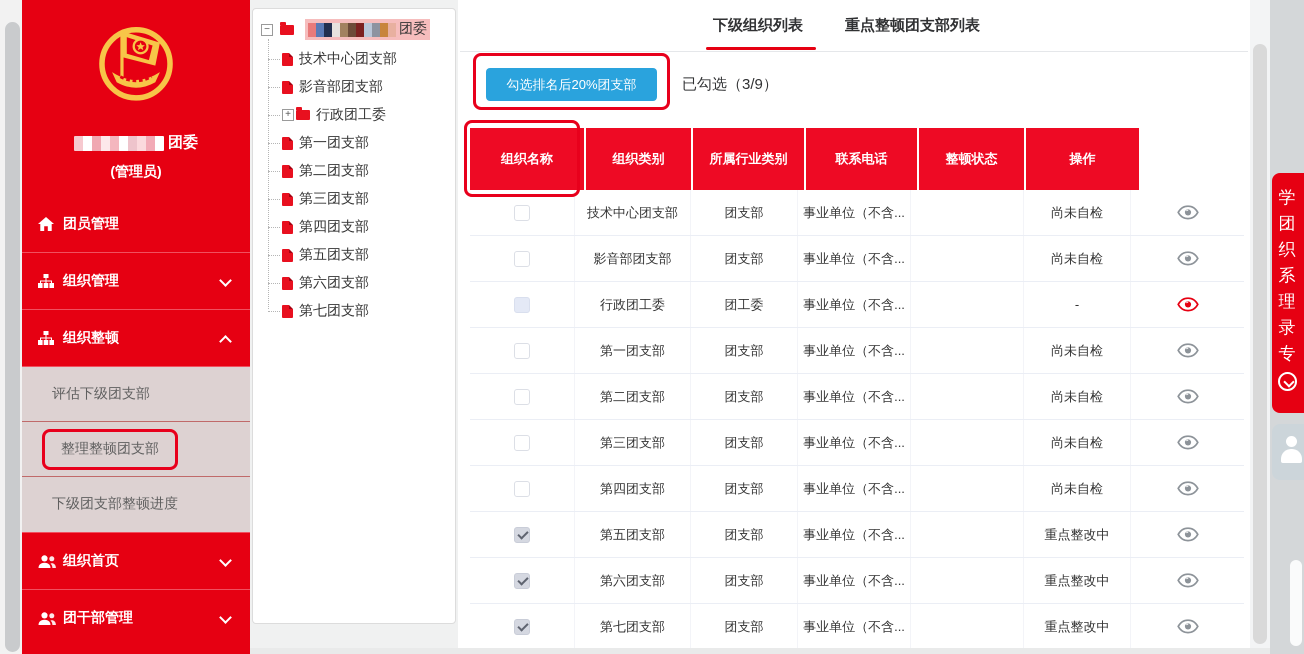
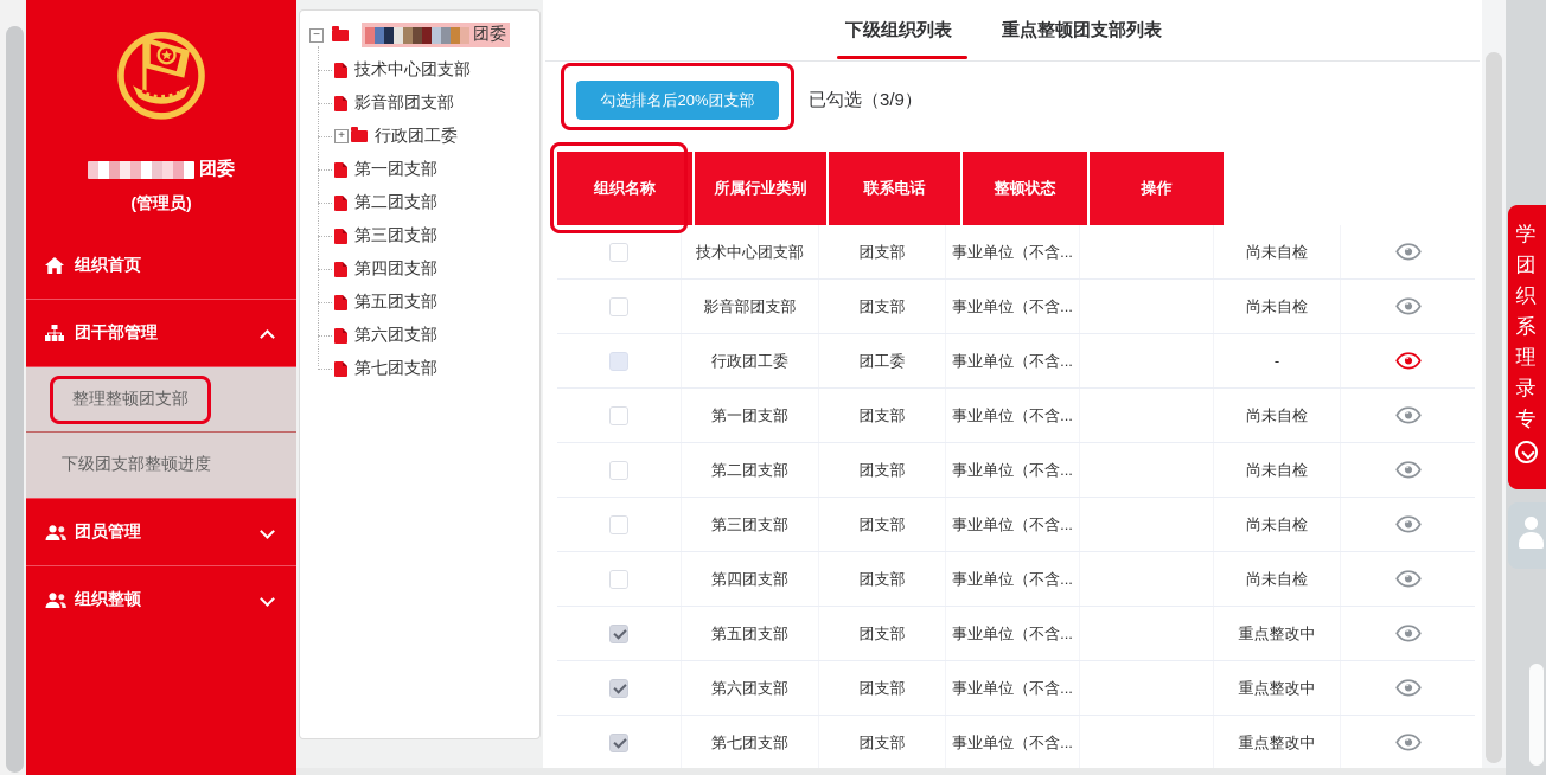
  团委
  (管理员)
- 团员管理
+ 组织首页
- 组织管理
- 组织整顿
+ 团干部管理
- 评估下级团支部
  整理整顿团支部
  下级团支部整顿进度
- 组织首页
+ 团员管理
- 团干部管理
+ 组织整顿
  −
  团委
  技术中心团支部
  影音部团支部
  +
  行政团工委
  第一团支部
  第二团支部
  第三团支部
  第四团支部
  第五团支部
  第六团支部
  第七团支部
  下级组织列表
  重点整顿团支部列表
  勾选排名后20%团支部
  已勾选（3/9）
  组织名称
- 组织类别
  所属行业类别
  联系电话
  整顿状态
  操作
  技术中心团支部
  团支部
  事业单位（不含...
  尚未自检
  影音部团支部
  团支部
  事业单位（不含...
  尚未自检
  行政团工委
  团工委
  事业单位（不含...
  -
  第一团支部
  团支部
  事业单位（不含...
  尚未自检
  第二团支部
  团支部
  事业单位（不含...
  尚未自检
  第三团支部
  团支部
  事业单位（不含...
  尚未自检
  第四团支部
  团支部
  事业单位（不含...
  尚未自检
  第五团支部
  团支部
  事业单位（不含...
  重点整改中
  第六团支部
  团支部
  事业单位（不含...
  重点整改中
  第七团支部
  团支部
  事业单位（不含...
  重点整改中
  学
  团
  织
  系
  理
  录
  专
